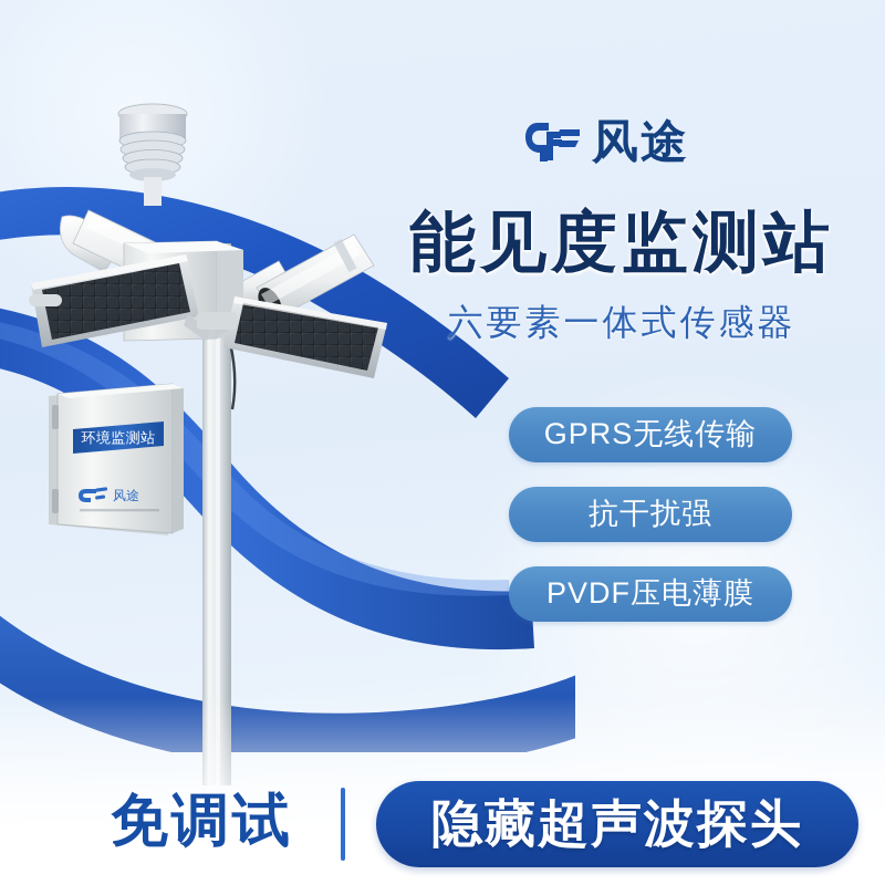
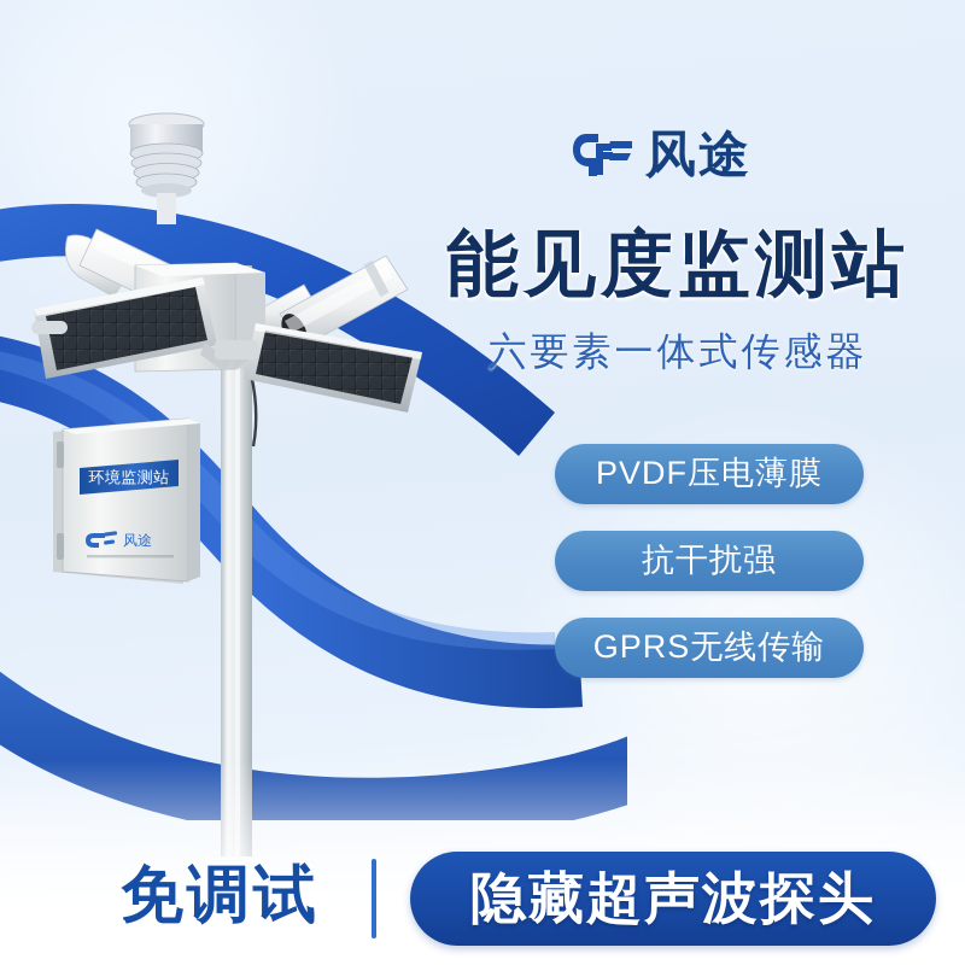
  环境监测站
  风途
  风途
  能见度监测站
  六要素一体式传感器
- GPRS无线传输
+ PVDF压电薄膜
  抗干扰强
- PVDF压电薄膜
+ GPRS无线传输
  免调试
  隐藏超声波探头
